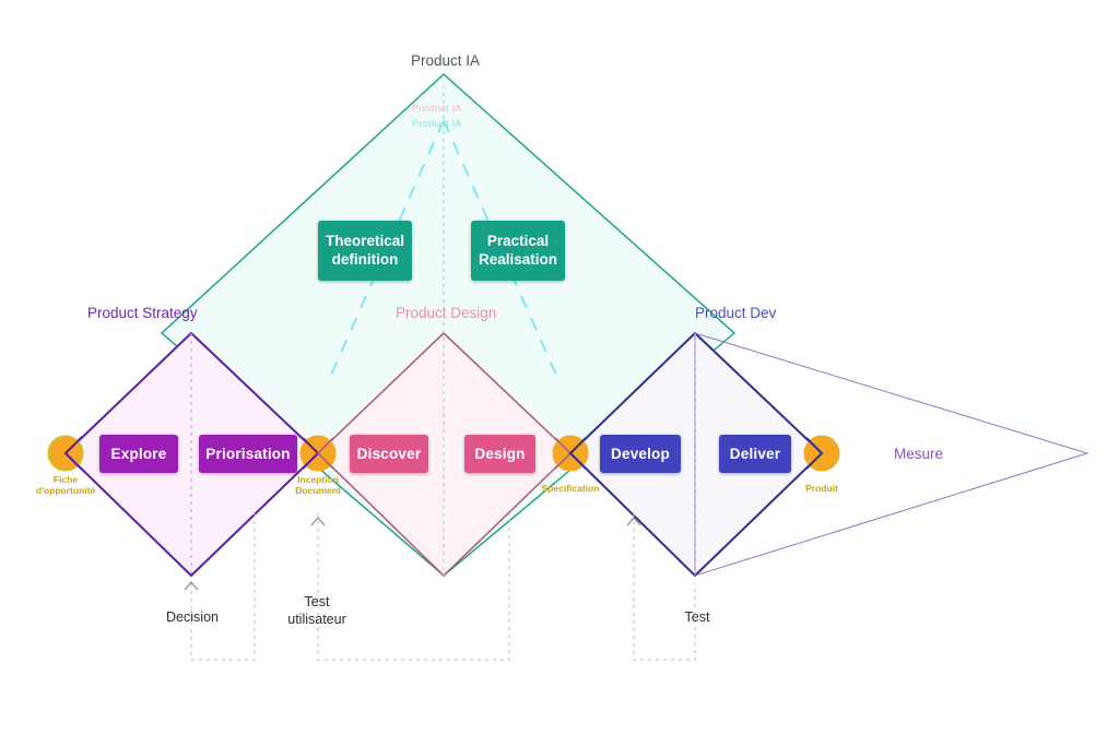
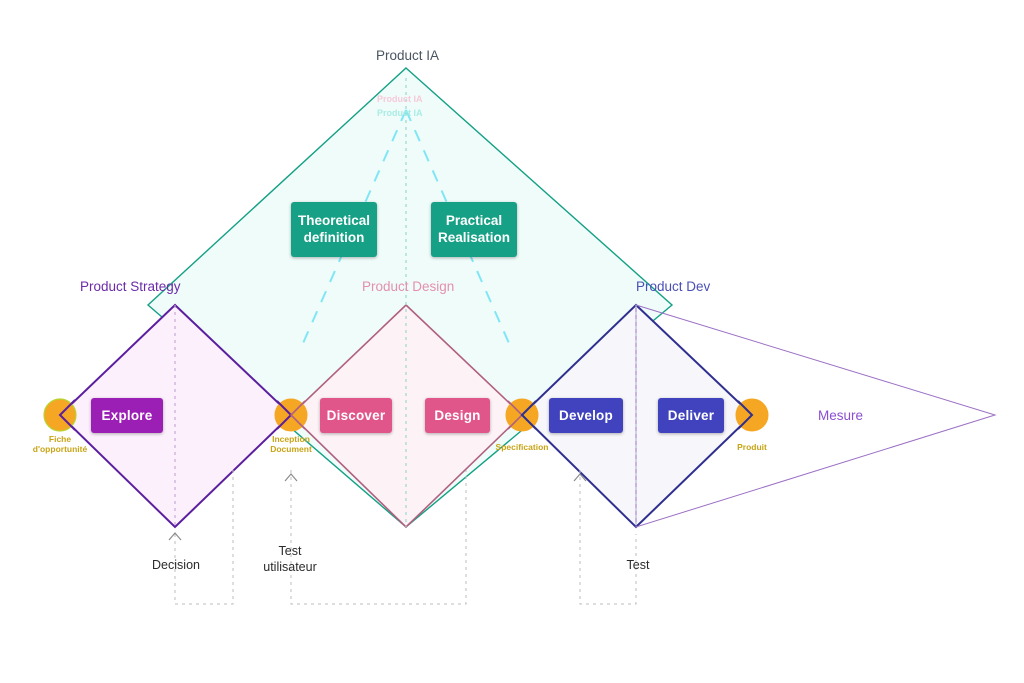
  Product IA
  Product IA
  Product IA
  Theoretical
  definition
  Practical
  Realisation
  Product Strategy
  Product Design
  Product Dev
  Explore
- Priorisation
  Discover
  Design
  Develop
  Deliver
  Fiche
  d'opportunité
  Inception
  Document
  Specification
  Produit
  Mesure
  Decision
  Test
  utilisateur
  Test
